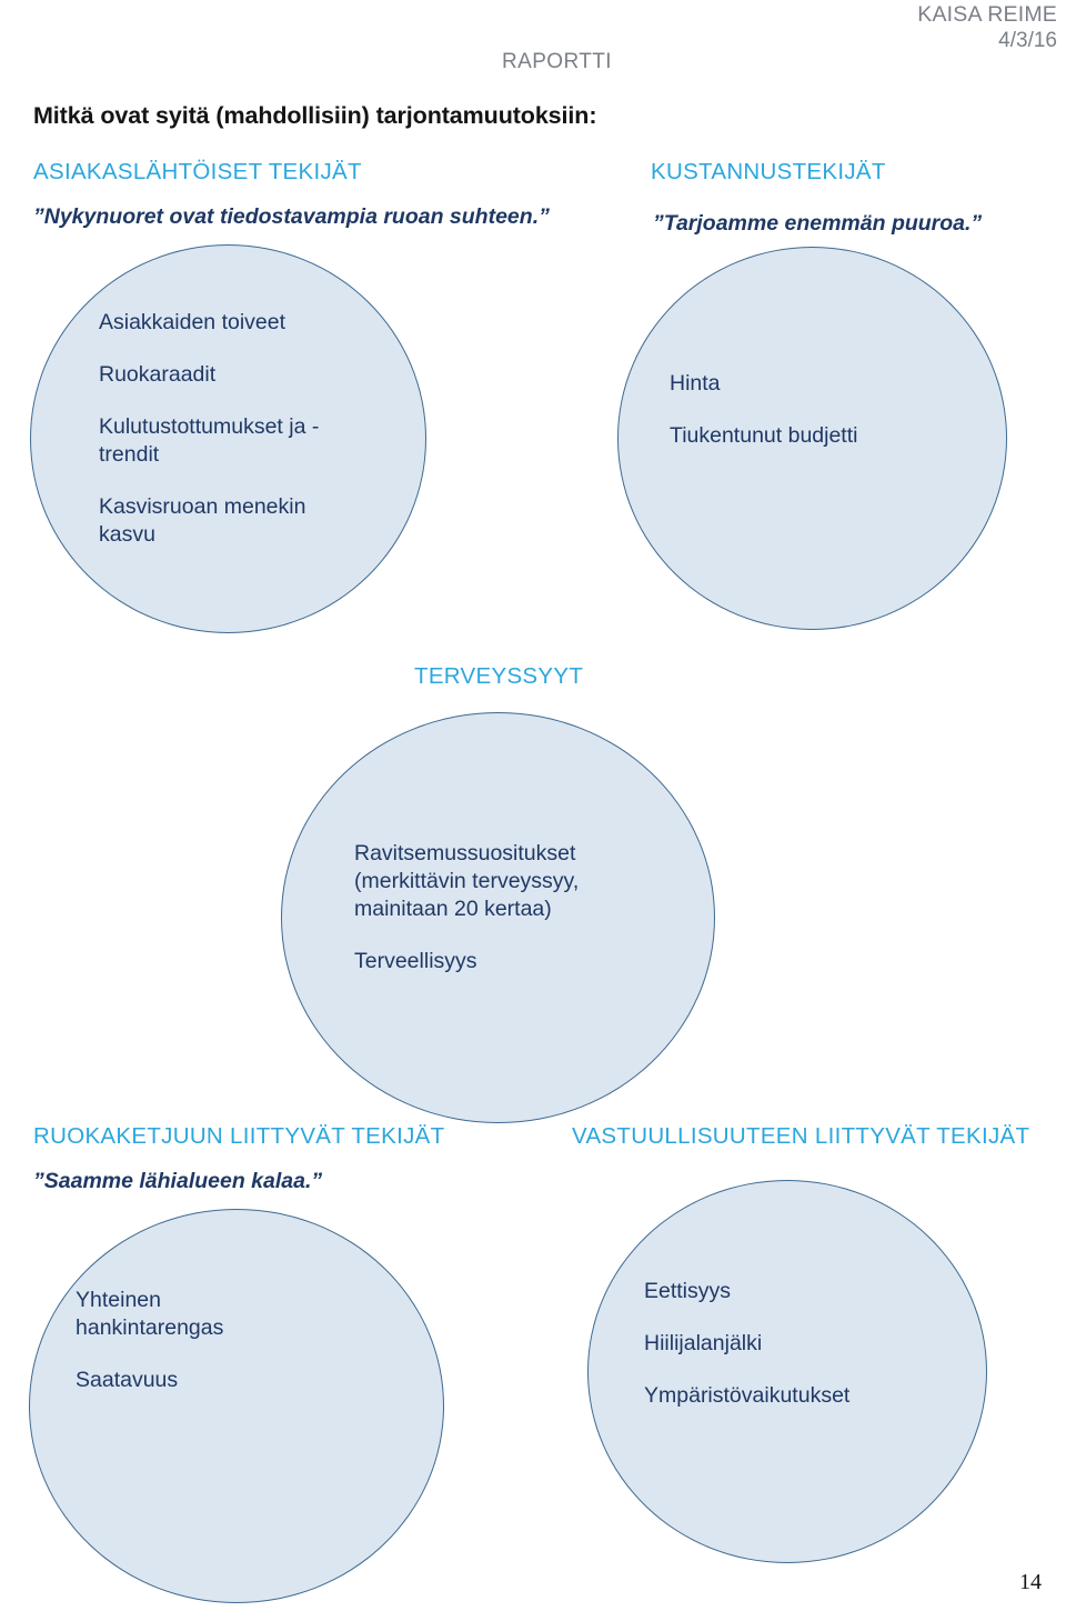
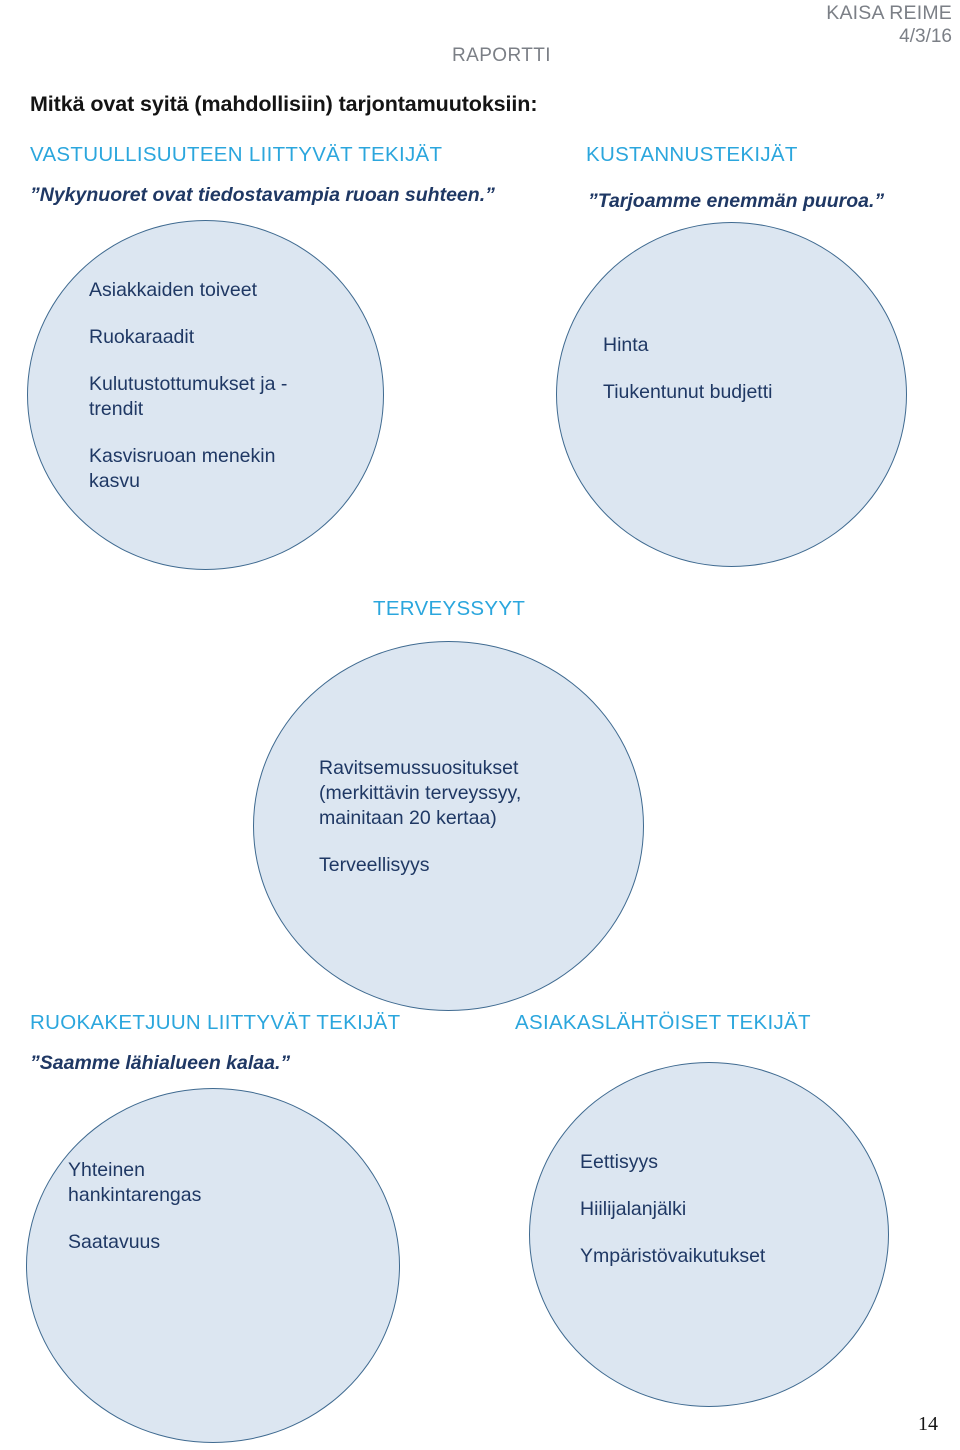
  KAISA REIME
  4/3/16
  RAPORTTI
  Mitkä ovat syitä (mahdollisiin) tarjontamuutoksiin:
- ASIAKASLÄHTÖISET TEKIJÄT
+ VASTUULLISUUTEEN LIITTYVÄT TEKIJÄT
  KUSTANNUSTEKIJÄT
  RUOKAKETJUUN LIITTYVÄT TEKIJÄT
- VASTUULLISUUTEEN LIITTYVÄT TEKIJÄT
+ ASIAKASLÄHTÖISET TEKIJÄT
  ”Nykynuoret ovat tiedostavampia ruoan suhteen.”
  ”Tarjoamme enemmän puuroa.”
  ”Saamme lähialueen kalaa.”
  Asiakkaiden toiveet
  Ruokaraadit
  Kulutustottumukset ja -trendit
  Kasvisruoan menekin kasvu
  Hinta
  Tiukentunut budjetti
  TERVEYSSYYT
  Ravitsemussuositukset (merkittävin terveyssyy, mainitaan 20 kertaa)
  Terveellisyys
  Yhteinen hankintarengas
  Saatavuus
  Eettisyys
  Hiilijalanjälki
  Ympäristövaikutukset
  14
